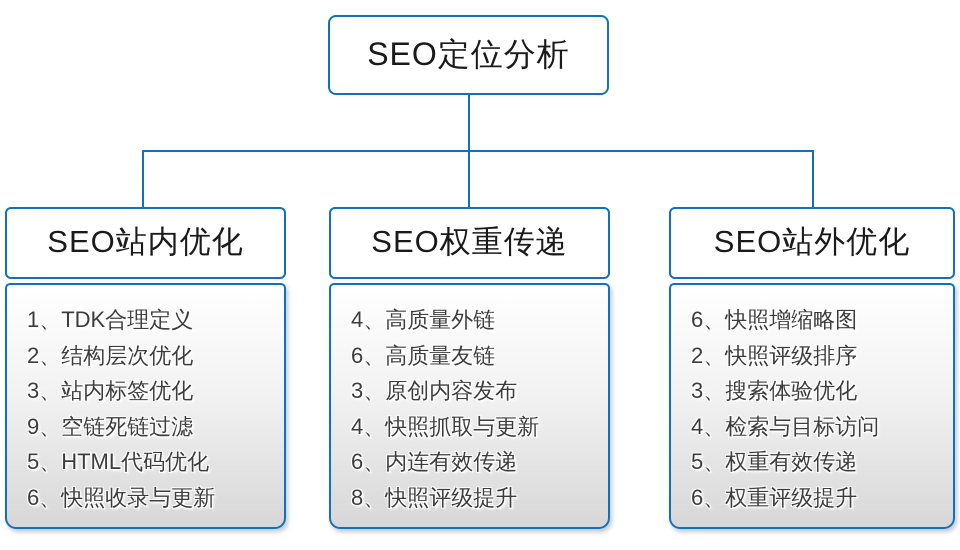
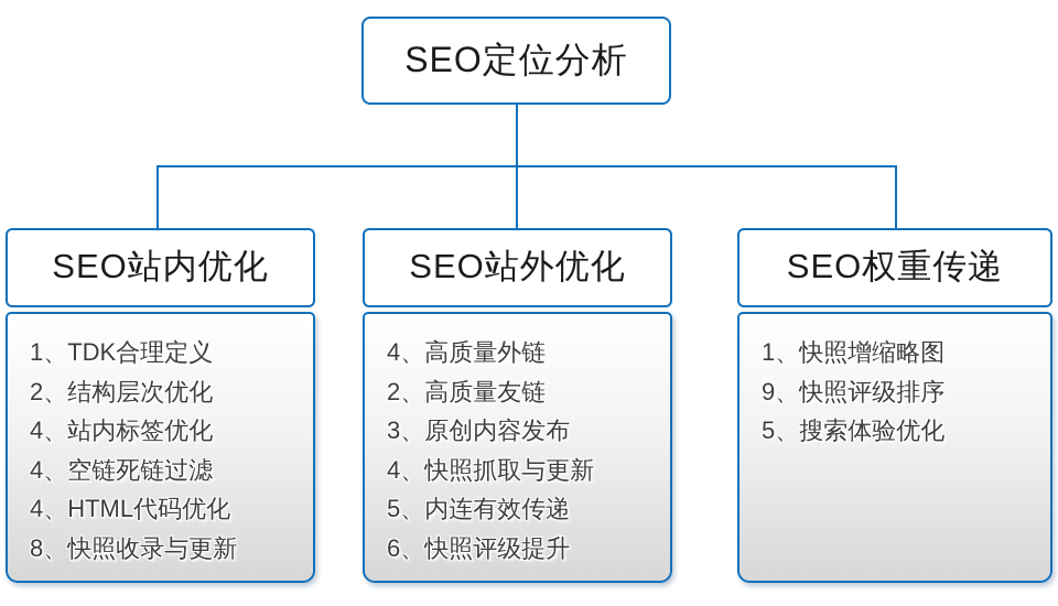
  SEO定位分析
  SEO站内优化
  1、TDK合理定义
  2、结构层次优化
- 3、站内标签优化
+ 4、站内标签优化
- 9、空链死链过滤
+ 4、空链死链过滤
- 5、HTML代码优化
+ 4、HTML代码优化
- 6、快照收录与更新
+ 8、快照收录与更新
- SEO权重传递
+ SEO站外优化
  4、高质量外链
- 6、高质量友链
+ 2、高质量友链
  3、原创内容发布
  4、快照抓取与更新
- 6、内连有效传递
+ 5、内连有效传递
- 8、快照评级提升
+ 6、快照评级提升
- SEO站外优化
+ SEO权重传递
- 6、快照增缩略图
+ 1、快照增缩略图
- 2、快照评级排序
+ 9、快照评级排序
- 3、搜索体验优化
+ 5、搜索体验优化
- 4、检索与目标访问
- 5、权重有效传递
- 6、权重评级提升
